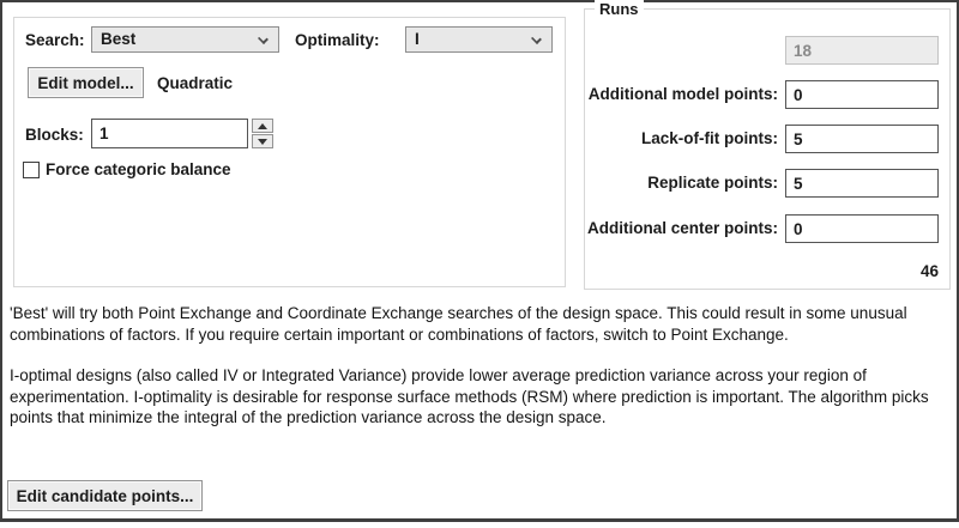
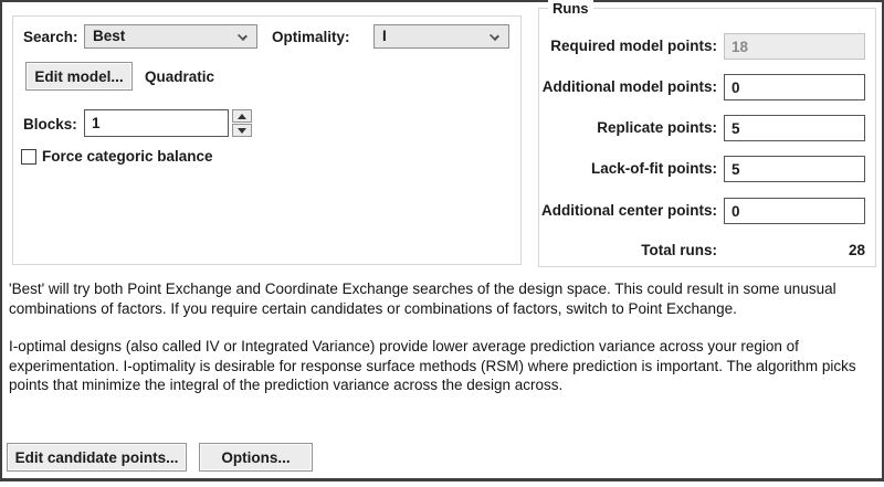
  Search:
  Best
  Optimality:
  I
  Edit model...
  Quadratic
  Blocks:
  1
  Force categoric balance
  Runs
+ Required model points:
  18
  Additional model points:
  0
- Lack-of-fit points:
+ Replicate points:
  5
- Replicate points:
+ Lack-of-fit points:
  5
  Additional center points:
  0
+ Total runs:
- 46
+ 28
- 'Best' will try both Point Exchange and Coordinate Exchange searches of the design space. This could result in some unusual combinations of factors. If you require certain important or combinations of factors, switch to Point Exchange.
+ 'Best' will try both Point Exchange and Coordinate Exchange searches of the design space. This could result in some unusual combinations of factors. If you require certain candidates or combinations of factors, switch to Point Exchange.
- I-optimal designs (also called IV or Integrated Variance) provide lower average prediction variance across your region of experimentation. I-optimality is desirable for response surface methods (RSM) where prediction is important. The algorithm picks points that minimize the integral of the prediction variance across the design space.
+ I-optimal designs (also called IV or Integrated Variance) provide lower average prediction variance across your region of experimentation. I-optimality is desirable for response surface methods (RSM) where prediction is important. The algorithm picks points that minimize the integral of the prediction variance across the design across.
  Edit candidate points...
+ Options...
